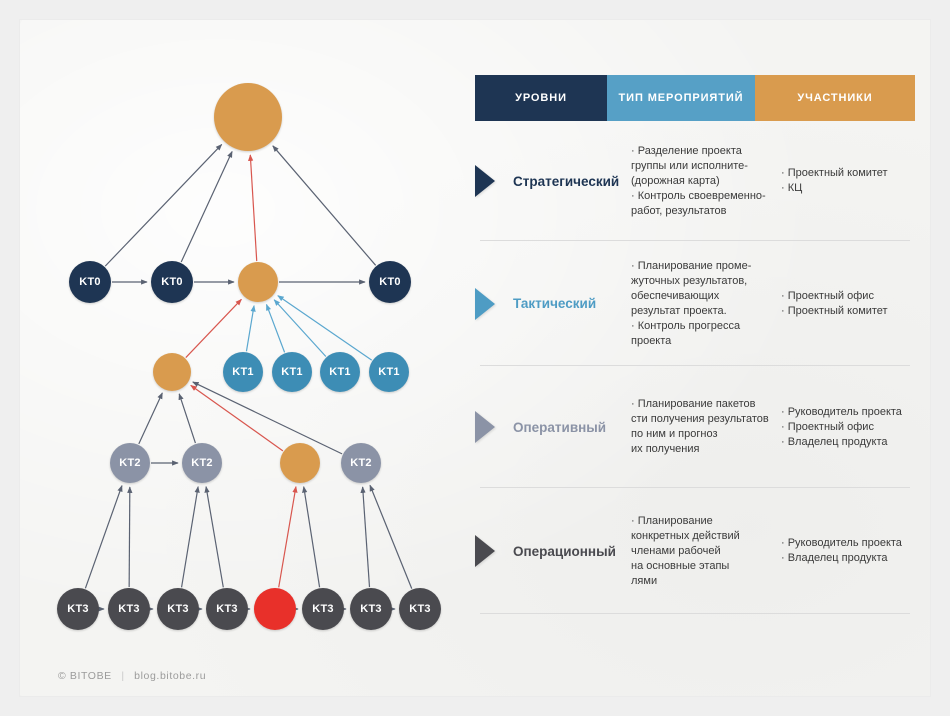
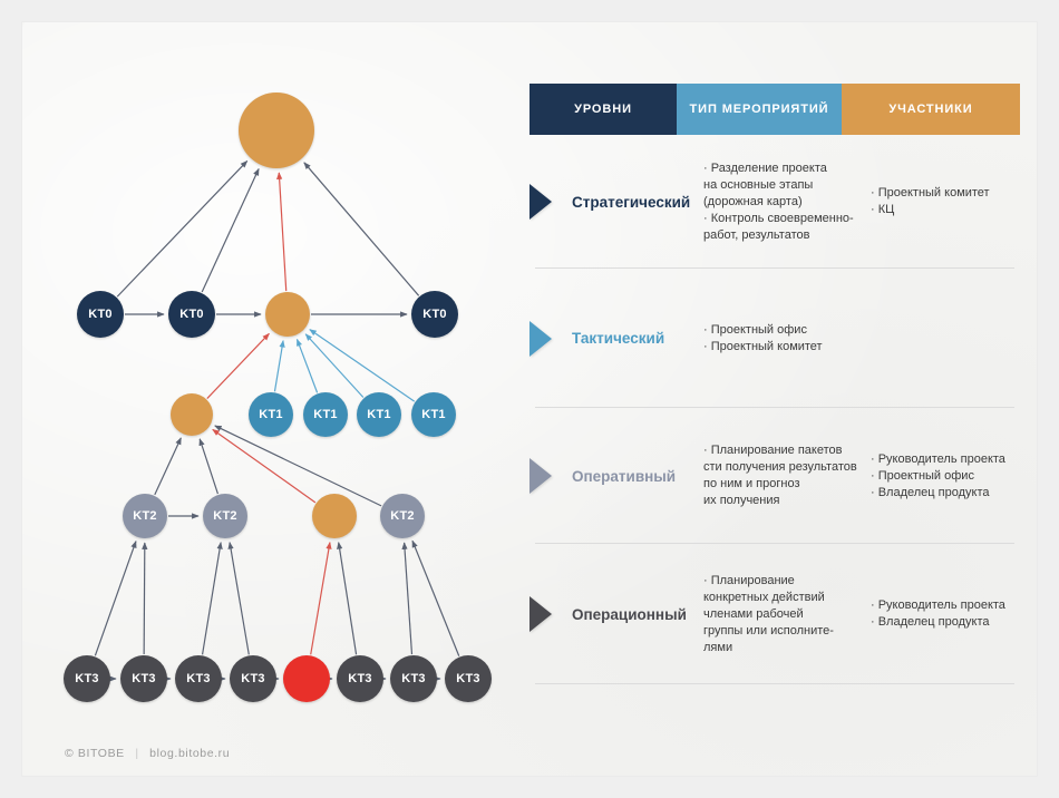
  KT0
  KT0
  KT0
  KT1
  KT1
  KT1
  KT1
  KT2
  KT2
  KT2
  KT3
  KT3
  KT3
  KT3
  KT3
  KT3
  KT3
  УРОВНИ
  ТИП МЕРОПРИЯТИЙ
  УЧАСТНИКИ
  Стратегический
  · Разделение проекта
- группы или исполните-
+ на основные этапы
  (дорожная карта)
  · Контроль своевременно-
  работ, результатов
  · Проектный комитет
  · КЦ
  Тактический
- · Планирование проме-
- жуточных результатов,
- обеспечивающих
- результат проекта.
- · Контроль прогресса
- проекта
  · Проектный офис
  · Проектный комитет
  Оперативный
  · Планирование пакетов
  сти получения результатов
  по ним и прогноз
  их получения
  · Руководитель проекта
  · Проектный офис
  · Владелец продукта
  Операционный
  · Планирование
  конкретных действий
  членами рабочей
- на основные этапы
+ группы или исполните-
  лями
  · Руководитель проекта
  · Владелец продукта
  © BITOBE | blog.bitobe.ru
